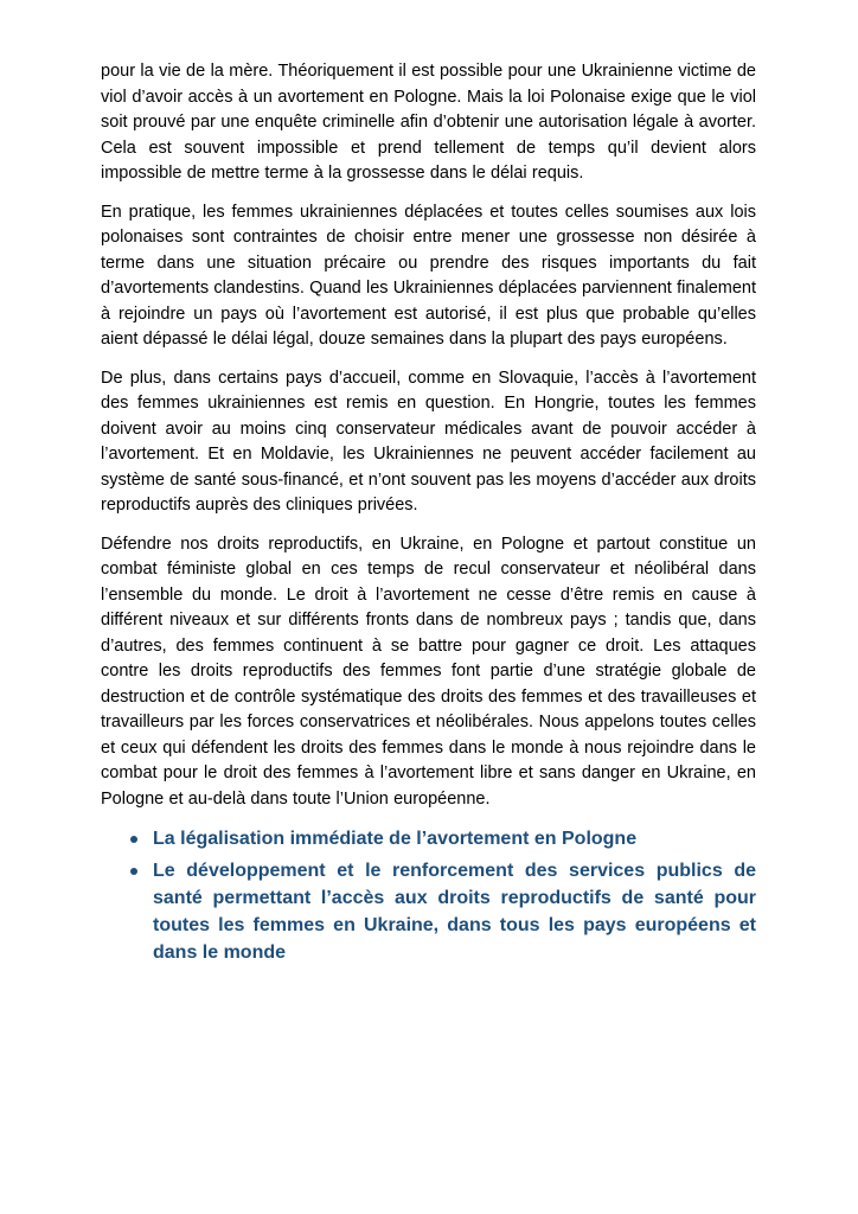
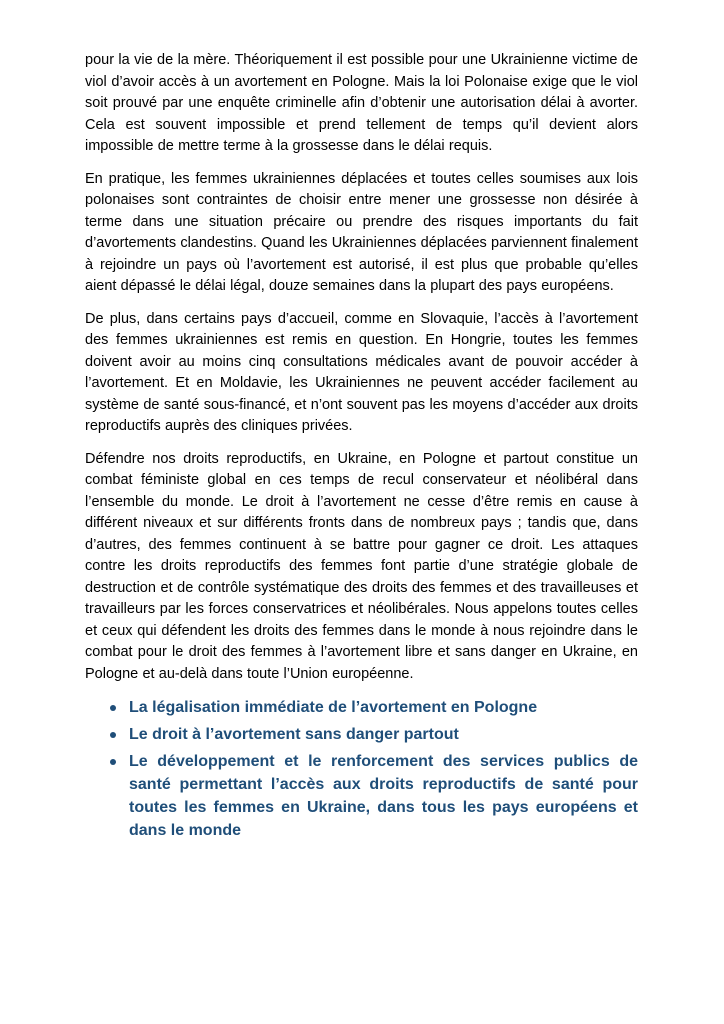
- pour la vie de la mère. Théoriquement il est possible pour une Ukrainienne victime de viol d’avoir accès à un avortement en Pologne. Mais la loi Polonaise exige que le viol soit prouvé par une enquête criminelle afin d’obtenir une autorisation légale à avorter. Cela est souvent impossible et prend tellement de temps qu’il devient alors impossible de mettre terme à la grossesse dans le délai requis.
+ pour la vie de la mère. Théoriquement il est possible pour une Ukrainienne victime de viol d’avoir accès à un avortement en Pologne. Mais la loi Polonaise exige que le viol soit prouvé par une enquête criminelle afin d’obtenir une autorisation délai à avorter. Cela est souvent impossible et prend tellement de temps qu’il devient alors impossible de mettre terme à la grossesse dans le délai requis.
  En pratique, les femmes ukrainiennes déplacées et toutes celles soumises aux lois polonaises sont contraintes de choisir entre mener une grossesse non désirée à terme dans une situation précaire ou prendre des risques importants du fait d’avortements clandestins. Quand les Ukrainiennes déplacées parviennent finalement à rejoindre un pays où l’avortement est autorisé, il est plus que probable qu’elles aient dépassé le délai légal, douze semaines dans la plupart des pays européens.
- De plus, dans certains pays d’accueil, comme en Slovaquie, l’accès à l’avortement des femmes ukrainiennes est remis en question. En Hongrie, toutes les femmes doivent avoir au moins cinq conservateur médicales avant de pouvoir accéder à l’avortement. Et en Moldavie, les Ukrainiennes ne peuvent accéder facilement au système de santé sous-financé, et n’ont souvent pas les moyens d’accéder aux droits reproductifs auprès des cliniques privées.
+ De plus, dans certains pays d’accueil, comme en Slovaquie, l’accès à l’avortement des femmes ukrainiennes est remis en question. En Hongrie, toutes les femmes doivent avoir au moins cinq consultations médicales avant de pouvoir accéder à l’avortement. Et en Moldavie, les Ukrainiennes ne peuvent accéder facilement au système de santé sous-financé, et n’ont souvent pas les moyens d’accéder aux droits reproductifs auprès des cliniques privées.
  Défendre nos droits reproductifs, en Ukraine, en Pologne et partout constitue un combat féministe global en ces temps de recul conservateur et néolibéral dans l’ensemble du monde. Le droit à l’avortement ne cesse d’être remis en cause à différent niveaux et sur différents fronts dans de nombreux pays ; tandis que, dans d’autres, des femmes continuent à se battre pour gagner ce droit. Les attaques contre les droits reproductifs des femmes font partie d’une stratégie globale de destruction et de contrôle systématique des droits des femmes et des travailleuses et travailleurs par les forces conservatrices et néolibérales. Nous appelons toutes celles et ceux qui défendent les droits des femmes dans le monde à nous rejoindre dans le combat pour le droit des femmes à l’avortement libre et sans danger en Ukraine, en Pologne et au-delà dans toute l’Union européenne.
  La légalisation immédiate de l’avortement en Pologne
+ Le droit à l’avortement sans danger partout
  Le développement et le renforcement des services publics de santé permettant l’accès aux droits reproductifs de santé pour toutes les femmes en Ukraine, dans tous les pays européens et dans le monde
